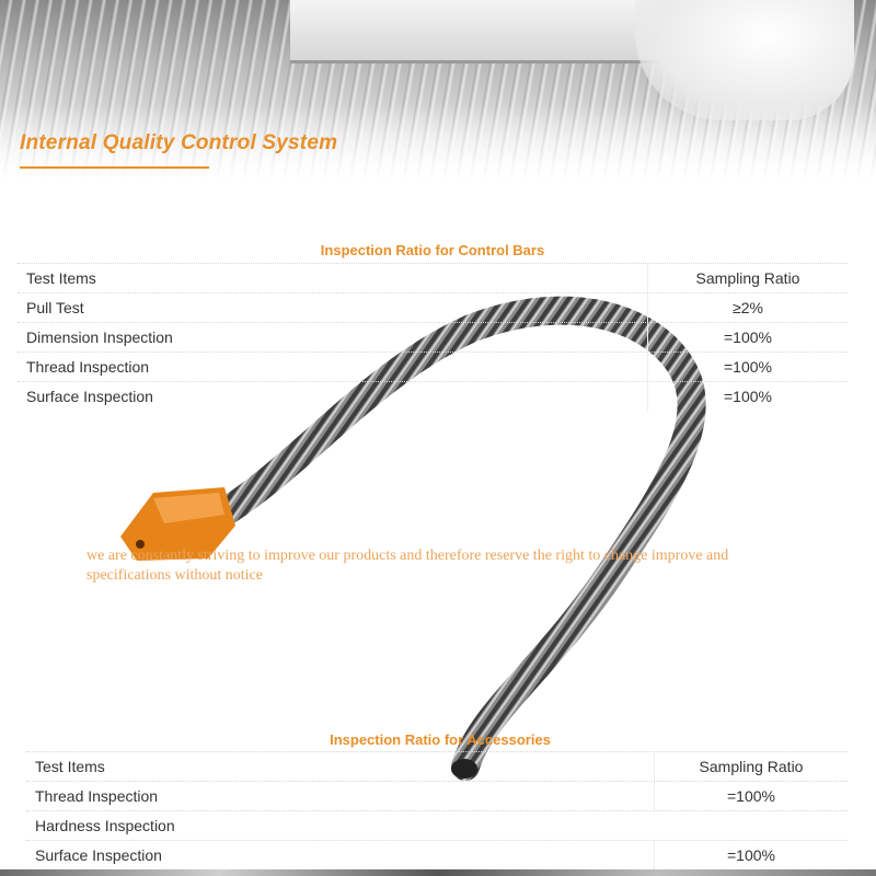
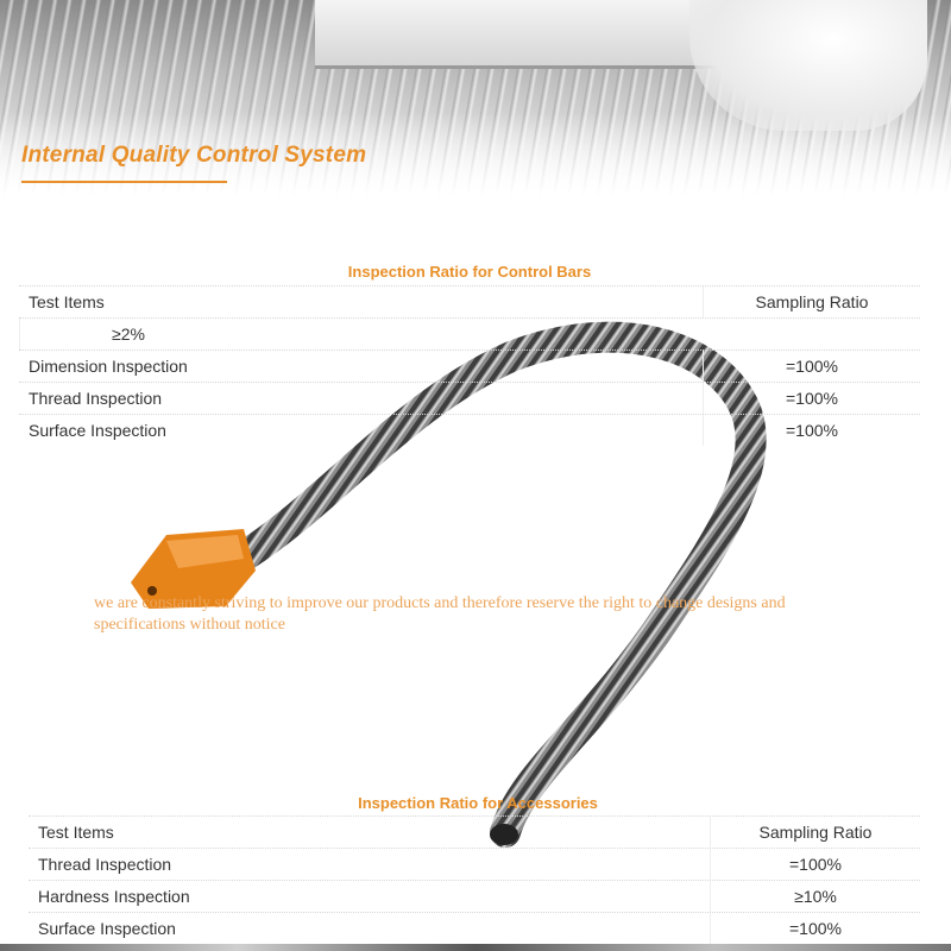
  Internal Quality Control System
  Inspection Ratio for Control Bars
  Test Items
  Sampling Ratio
- Pull Test
  ≥2%
  Dimension Inspection
  =100%
  Thread Inspection
  =100%
  Surface Inspection
  =100%
- we are constantly striving to improve our products and therefore reserve the right to change improve and specifications without notice
+ we are constantly striving to improve our products and therefore reserve the right to change designs and specifications without notice
  Inspection Ratio for Accessories
  Test Items
  Sampling Ratio
  Thread Inspection
  =100%
  Hardness Inspection
+ ≥10%
  Surface Inspection
  =100%
